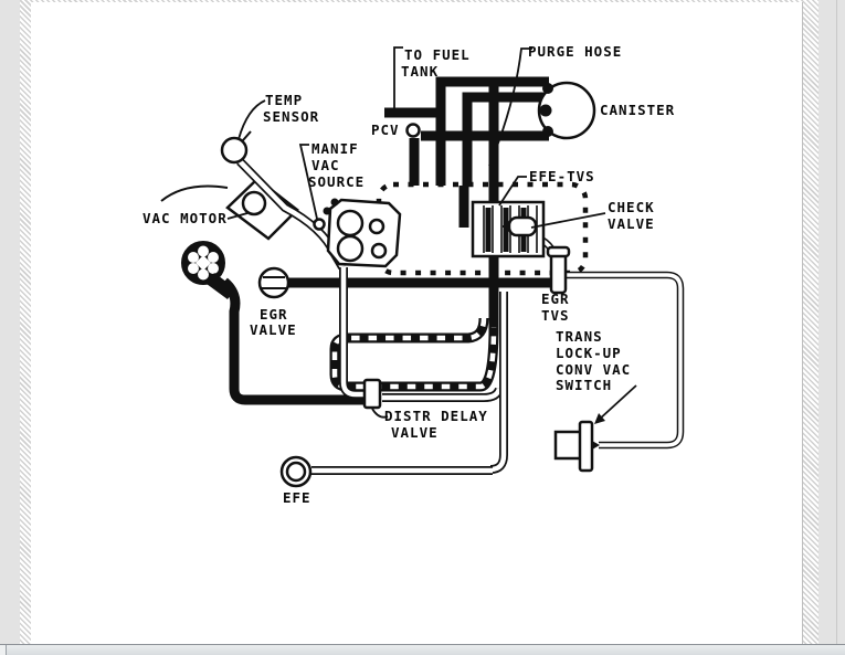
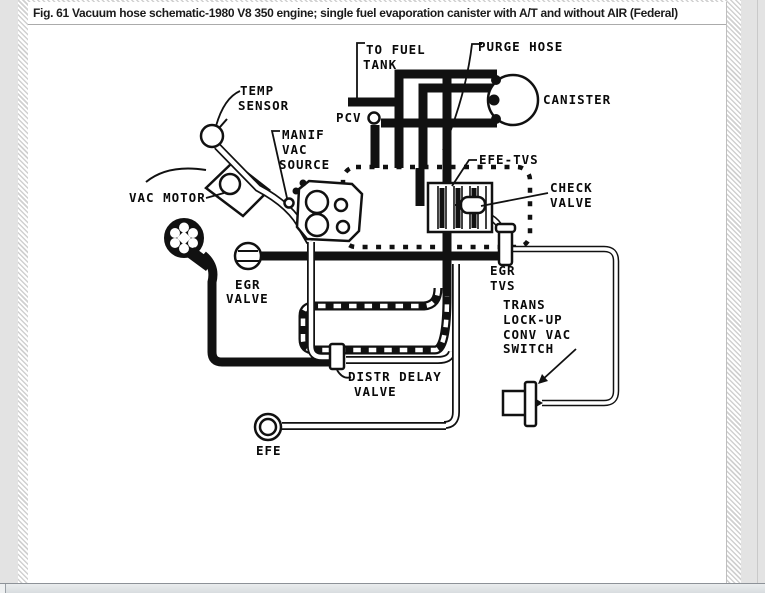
+ Fig. 61 Vacuum hose schematic-1980 V8 350 engine; single fuel evaporation canister with A/T and without AIR (Federal)
  TO FUEL
  TANK
  PURGE HOSE
  CANISTER
  PCV
  TEMP
  SENSOR
  MANIF
  VAC
  SOURCE
  VAC MOTOR
  EFE-TVS
  CHECK
  VALVE
  EGR
  VALVE
  EGR
  TVS
  TRANS
  LOCK-UP
  CONV VAC
  SWITCH
  DISTR DELAY
  VALVE
  EFE
